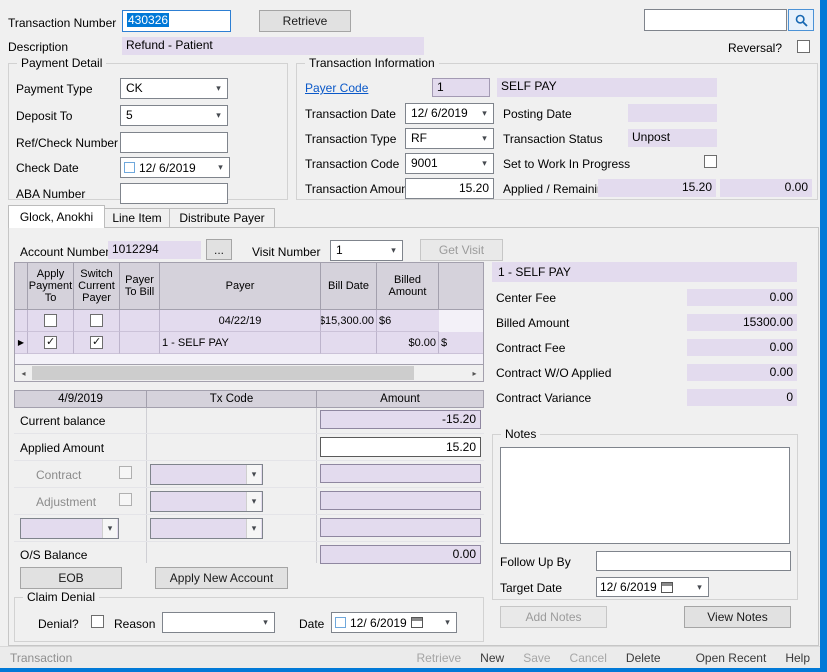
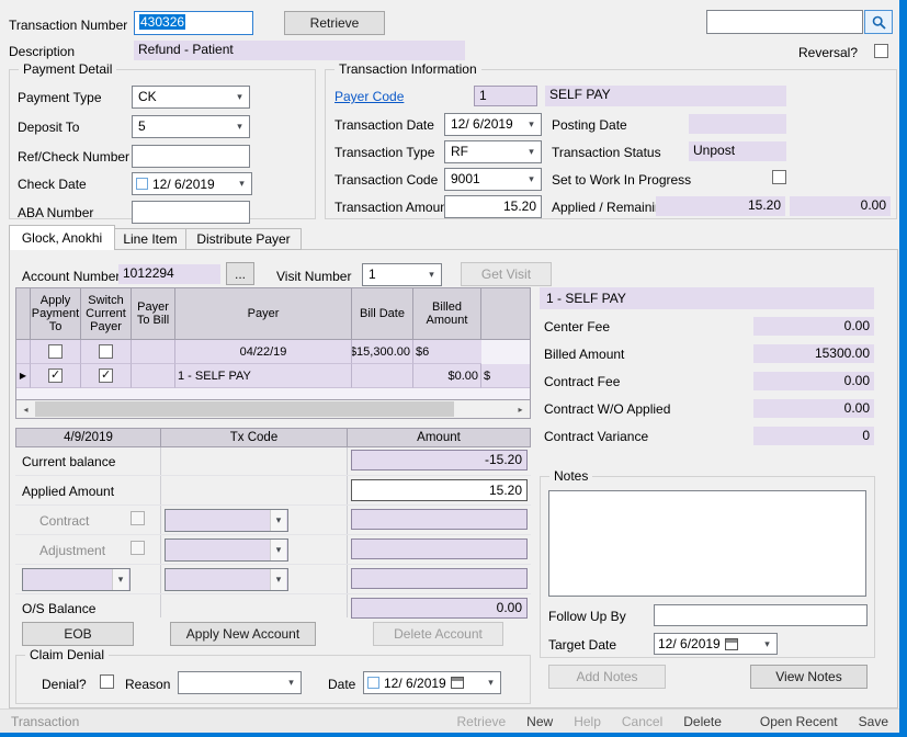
  Transaction Number
  430326
  Retrieve
  Description
  Refund - Patient
  Reversal?
  Payment Detail
  Payment Type
  CK
  ▾
  Deposit To
  5
  ▾
  Ref/Check Number
  Check Date
  12/ 6/2019
  ▾
  ABA Number
  Transaction Information
  Payer Code
  1
  SELF PAY
  Transaction Date
  12/ 6/2019
  ▾
  Posting Date
  Transaction Type
  RF
  ▾
  Transaction Status
  Unpost
  Transaction Code
  9001
  ▾
  Set to Work In Progress
  Transaction Amou
  15.20
  Applied / Remaini
  15.20
  0.00
  Glock, Anokhi
  Line Item
  Distribute Payer
  Account Numbe
  1012294
  ...
  Visit Number
  1
  ▾
  Get Visit
  Apply Payment To
  Switch Current Payer
  Payer To Bill
  Payer
  Bill Date
  Billed Amount
  04/22/19
  $15,300.00
  $6
  ▶
  1 - SELF PAY
  $0.00
  $
  ◂
  ▸
  1 - SELF PAY
  Center Fee
  0.00
  Billed Amount
  15300.00
  Contract Fee
  0.00
  Contract W/O Applied
  0.00
  Contract Variance
  0
  4/9/2019
  Tx Code
  Amount
  Current balance
  -15.20
  Applied Amount
  15.20
  Contract
  ▾
  Adjustment
  ▾
  ▾
  ▾
  O/S Balance
  0.00
  EOB
  Apply New Account
+ Delete Account
  Claim Denial
  Denial?
  Reason
  ▾
  Date
  12/ 6/2019
  ▾
  Notes
  Follow Up By
  Target Date
  12/ 6/2019
  ▾
  Add Notes
  View Notes
  Transaction
  Retrieve
  New
- Save
+ Help
  Cancel
  Delete
  Open Recent
- Help
+ Save
